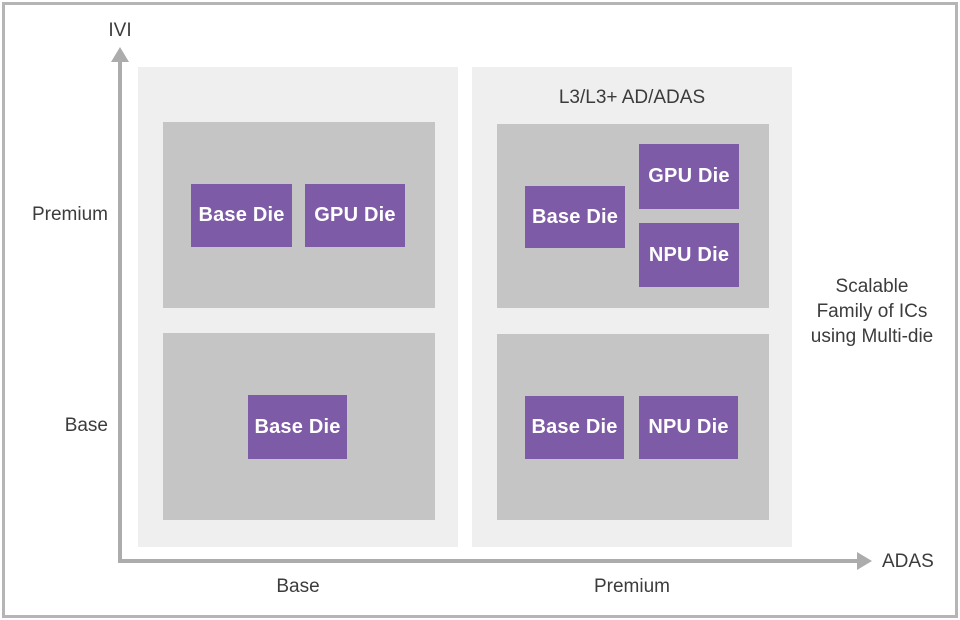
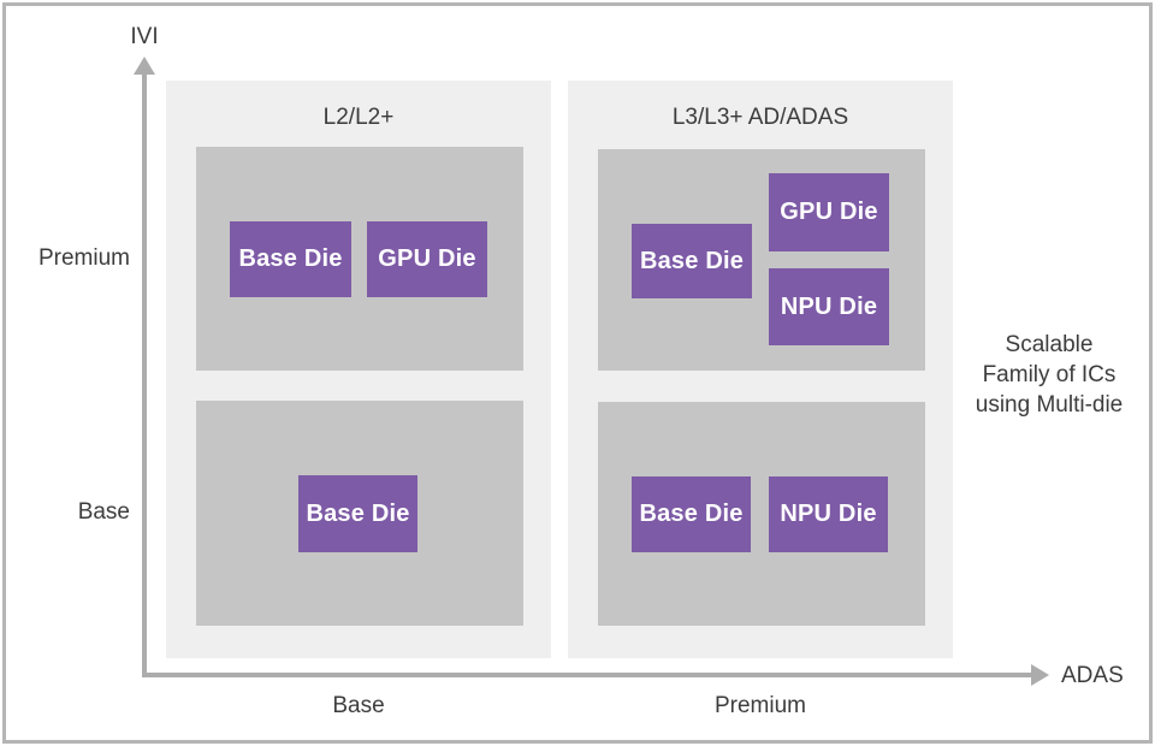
  IVI
  ADAS
  Premium
  Base
  Base
  Premium
+ L2/L2+
  Base Die
  GPU Die
  Base Die
  L3/L3+ AD/ADAS
  Base Die
  GPU Die
  NPU Die
  Base Die
  NPU Die
  Scalable
  Family of ICs
  using Multi-die
